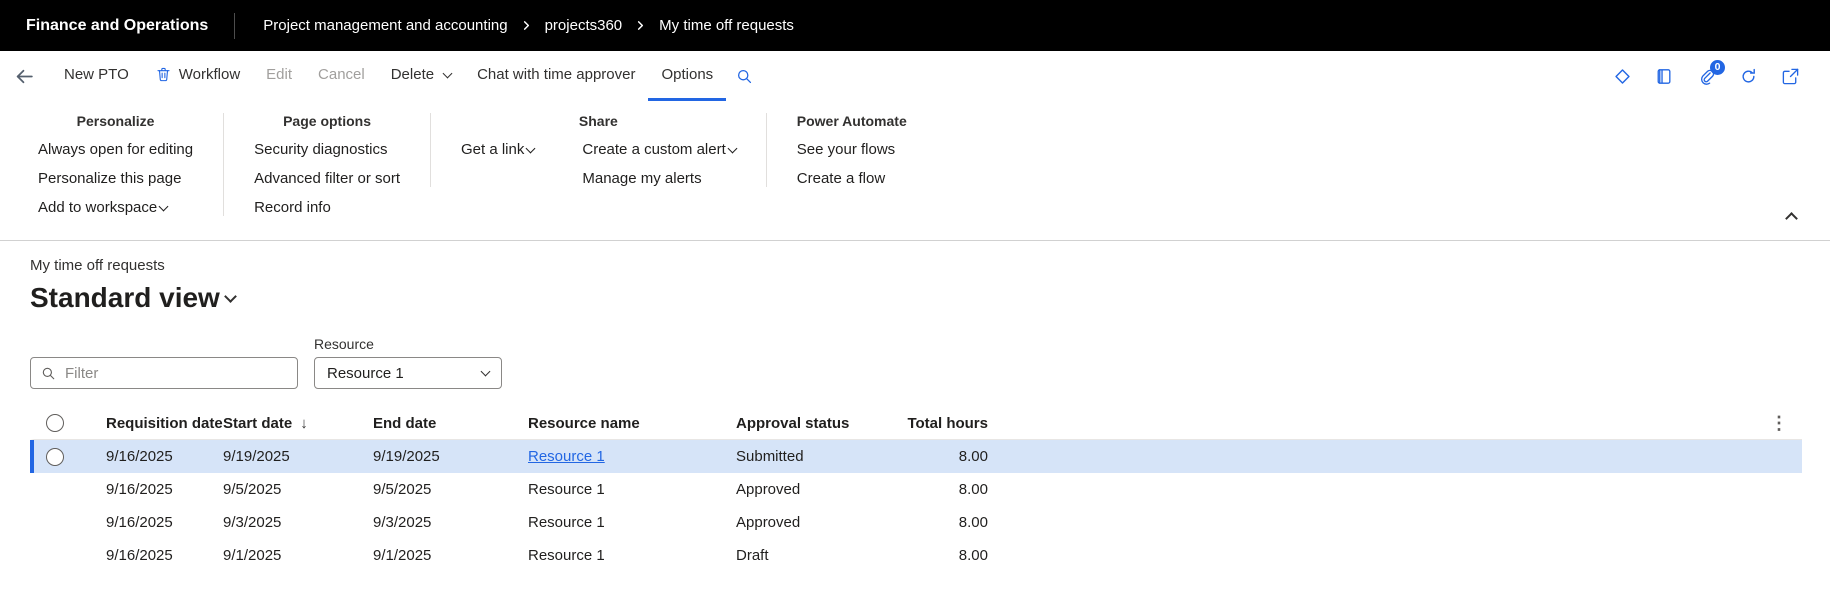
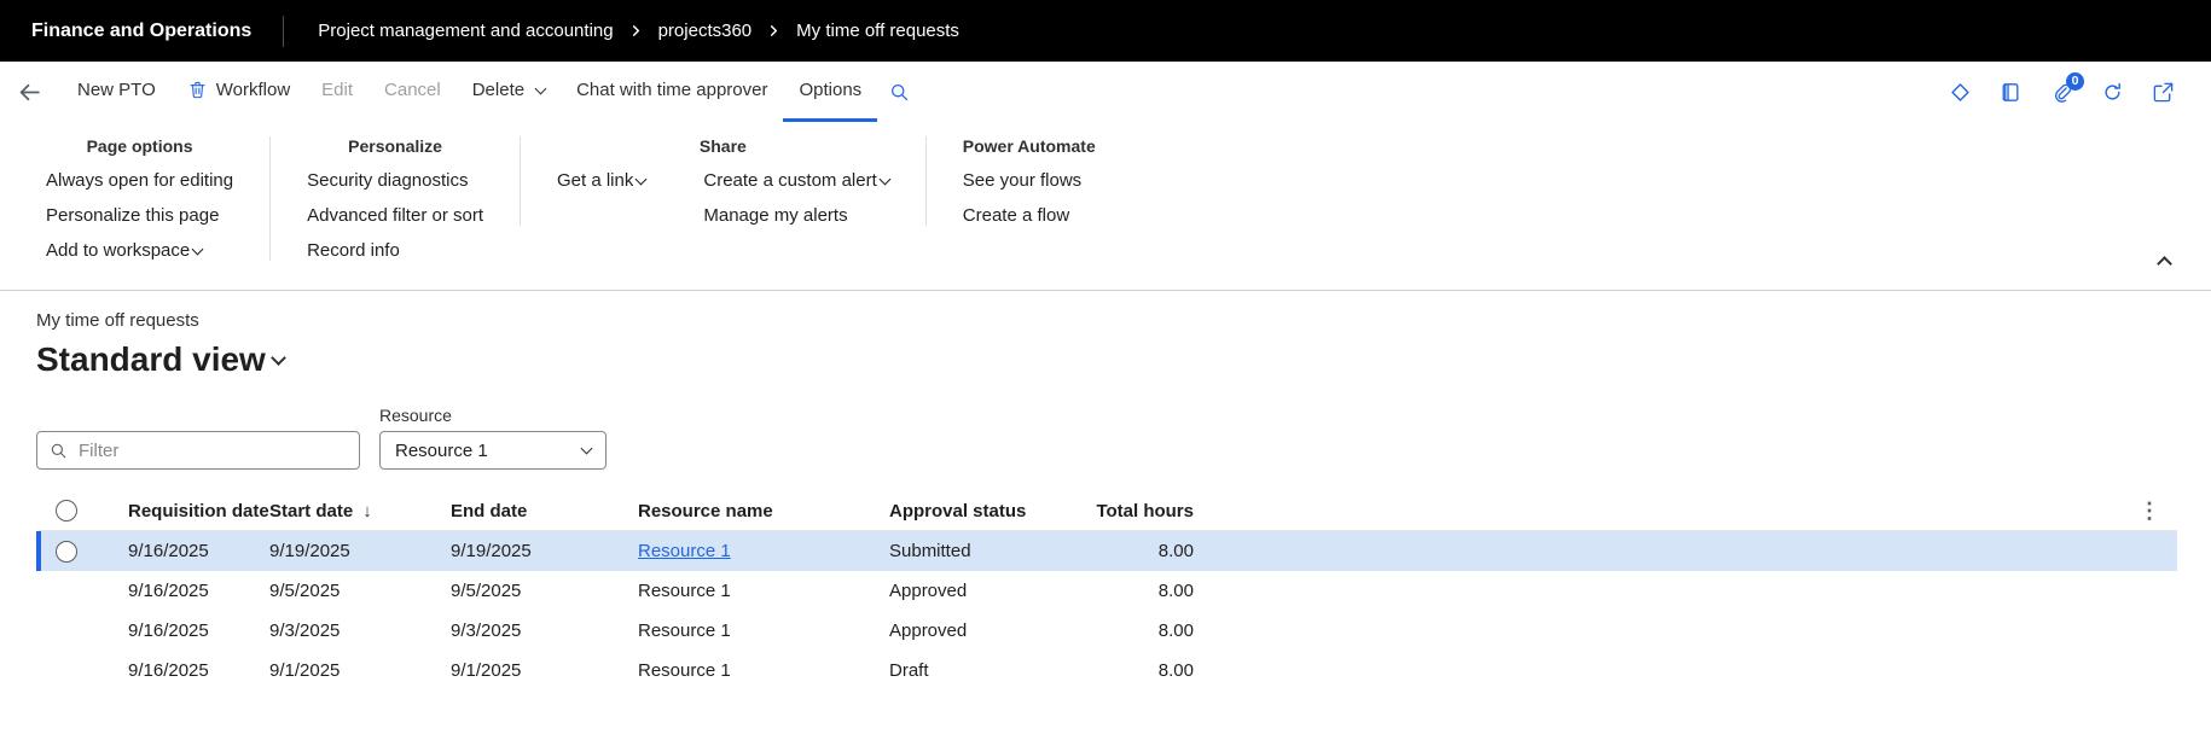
  Finance and Operations
  Project management and accounting
  projects360
  My time off requests
  New PTO
  Workflow
  Edit
  Cancel
  Delete
  Chat with time approver
  Options
  0
- Personalize
+ Page options
  Always open for editing
  Personalize this page
  Add to workspace
- Page options
+ Personalize
  Security diagnostics
  Advanced filter or sort
  Record info
  Share
  Get a link
  Create a custom alert
  Manage my alerts
  Power Automate
  See your flows
  Create a flow
  My time off requests
  Standard view
  Filter
  Resource
  Resource 1
  Requisition date
  Start date
  ↓
  End date
  Resource name
  Approval status
  Total hours
  ⋮
  9/16/2025
  9/19/2025
  9/19/2025
  Resource 1
  Submitted
  8.00
  9/16/2025
  9/5/2025
  9/5/2025
  Resource 1
  Approved
  8.00
  9/16/2025
  9/3/2025
  9/3/2025
  Resource 1
  Approved
  8.00
  9/16/2025
  9/1/2025
  9/1/2025
  Resource 1
  Draft
  8.00
